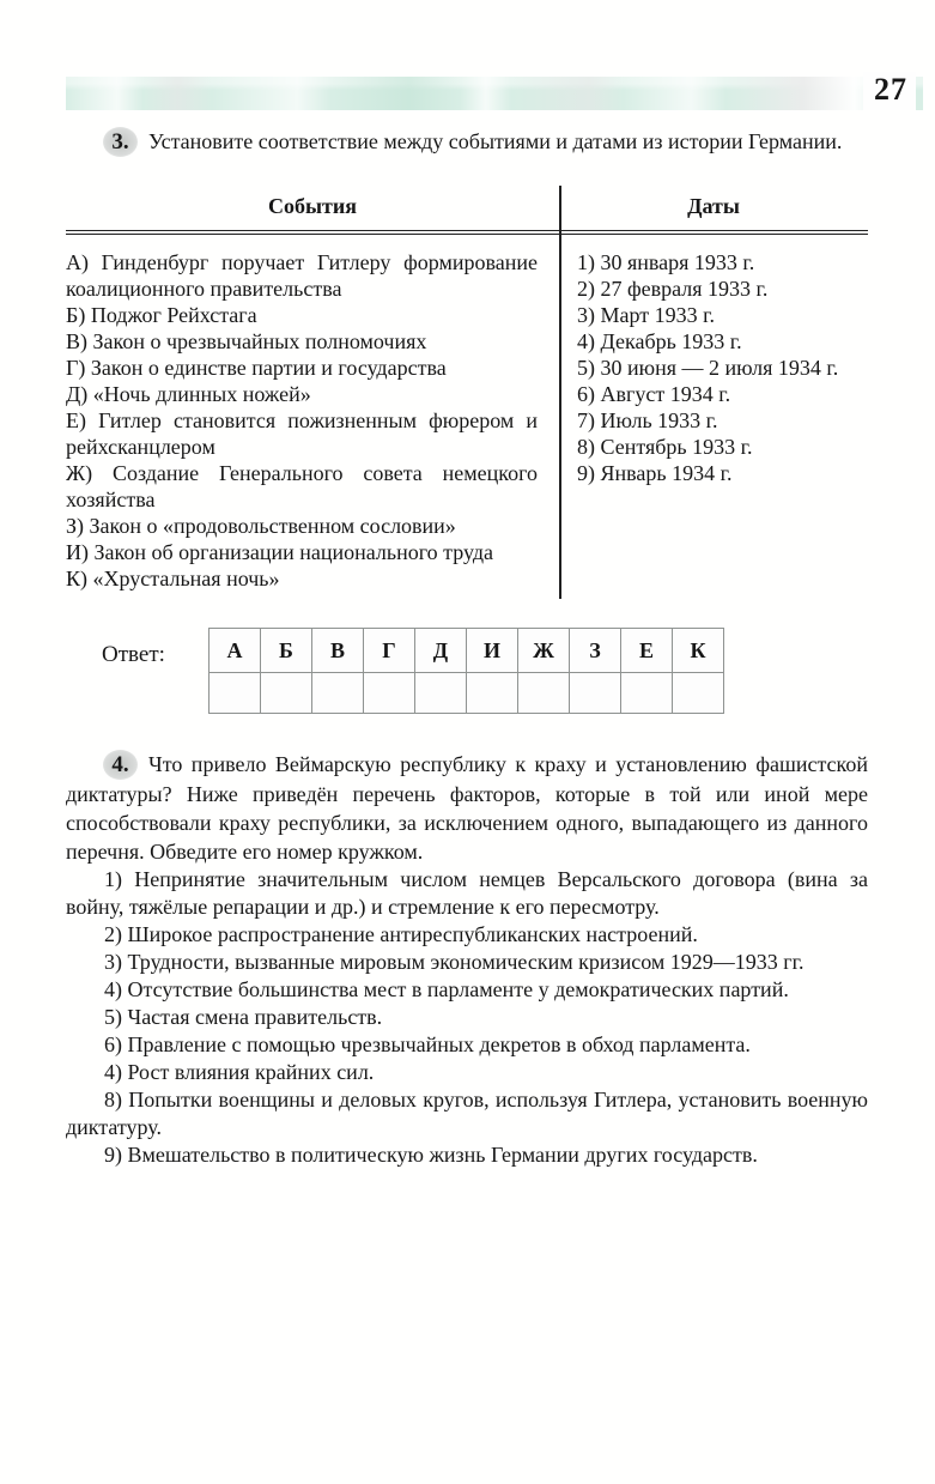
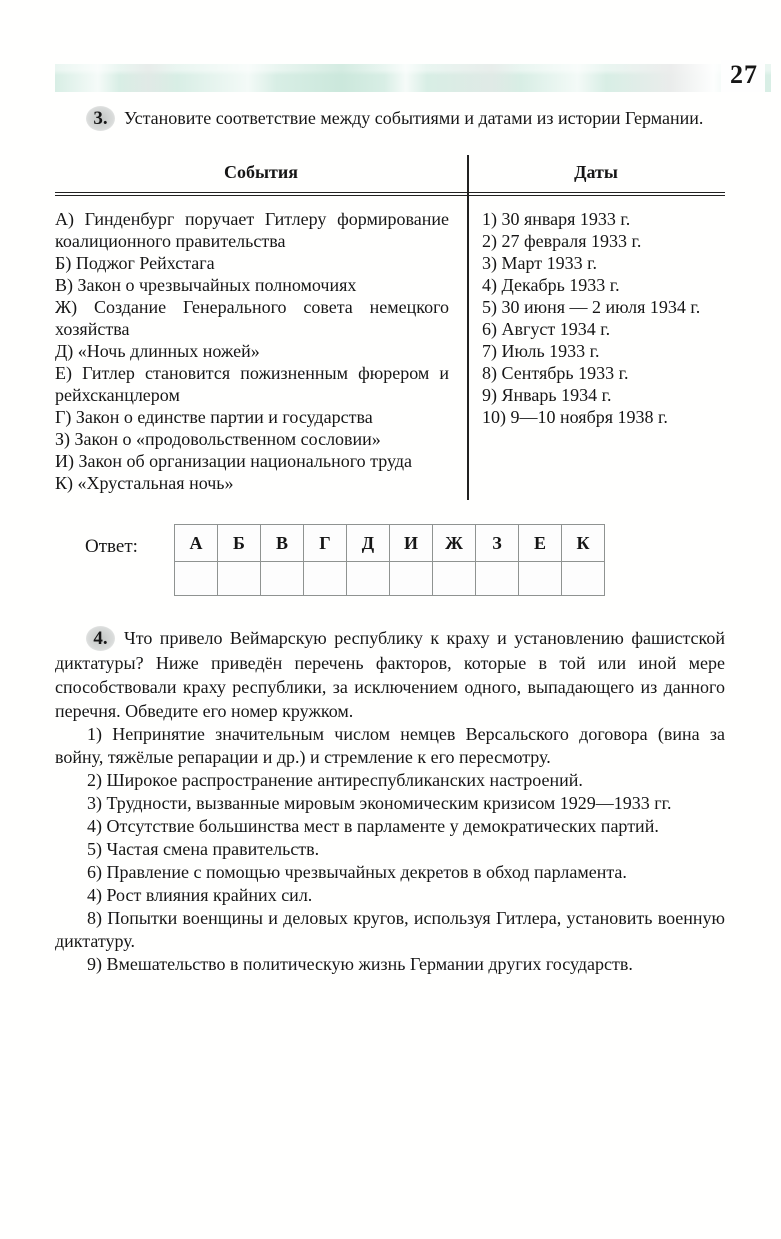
  27
  3. Установите соответствие между событиями и датами из истории Германии.
  События
  Даты
  А) Гинденбург поручает Гитлеру формирование коалиционного правительства
  Б) Поджог Рейхстага
  В) Закон о чрезвычайных полномочиях
- Г) Закон о единстве партии и государства
+ Ж) Создание Генерального совета немецкого хозяйства
  Д) «Ночь длинных ножей»
  Е) Гитлер становится пожизненным фюрером и рейхсканцлером
- Ж) Создание Генерального совета немецкого хозяйства
+ Г) Закон о единстве партии и государства
  З) Закон о «продовольственном сословии»
  И) Закон об организации национального труда
  К) «Хрустальная ночь»
  1) 30 января 1933 г.
  2) 27 февраля 1933 г.
  3) Март 1933 г.
  4) Декабрь 1933 г.
  5) 30 июня — 2 июля 1934 г.
  6) Август 1934 г.
  7) Июль 1933 г.
  8) Сентябрь 1933 г.
  9) Январь 1934 г.
+ 10) 9—10 ноября 1938 г.
  Ответ:
  А
  Б
  В
  Г
  Д
  И
  Ж
  З
  Е
  К
  4. Что привело Веймарскую республику к краху и установлению фашистской диктатуры? Ниже приведён перечень факторов, которые в той или иной мере способствовали краху республики, за исключением одного, выпадающего из данного перечня. Обведите его номер кружком.
  1) Непринятие значительным числом немцев Версальского договора (вина за войну, тяжёлые репарации и др.) и стремление к его пересмотру.
  2) Широкое распространение антиреспубликанских настроений.
  3) Трудности, вызванные мировым экономическим кризисом 1929—1933 гг.
  4) Отсутствие большинства мест в парламенте у демократических партий.
  5) Частая смена правительств.
  6) Правление с помощью чрезвычайных декретов в обход парламента.
  4) Рост влияния крайних сил.
  8) Попытки военщины и деловых кругов, используя Гитлера, установить военную диктатуру.
  9) Вмешательство в политическую жизнь Германии других государств.
